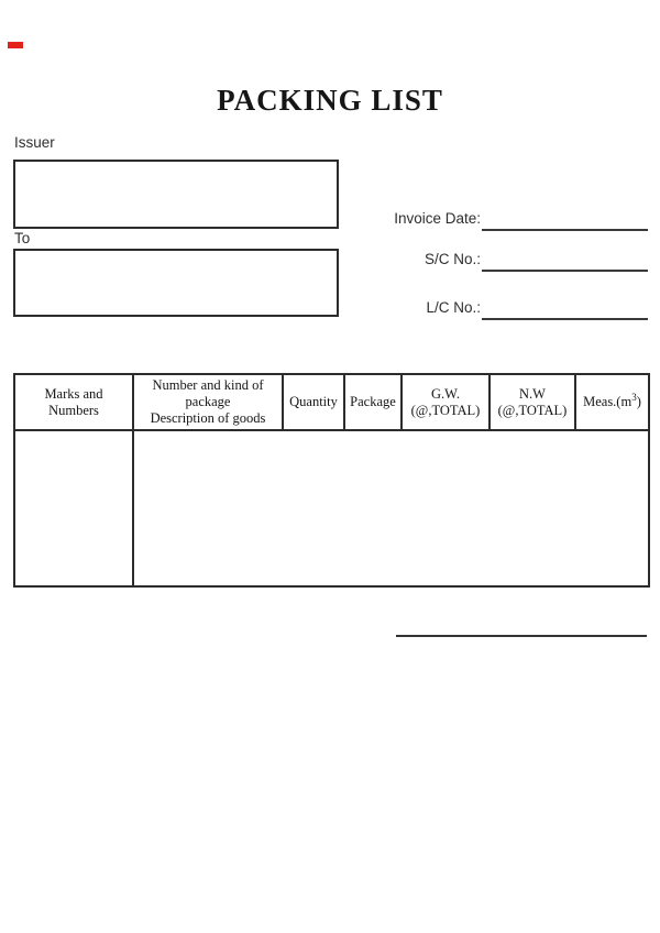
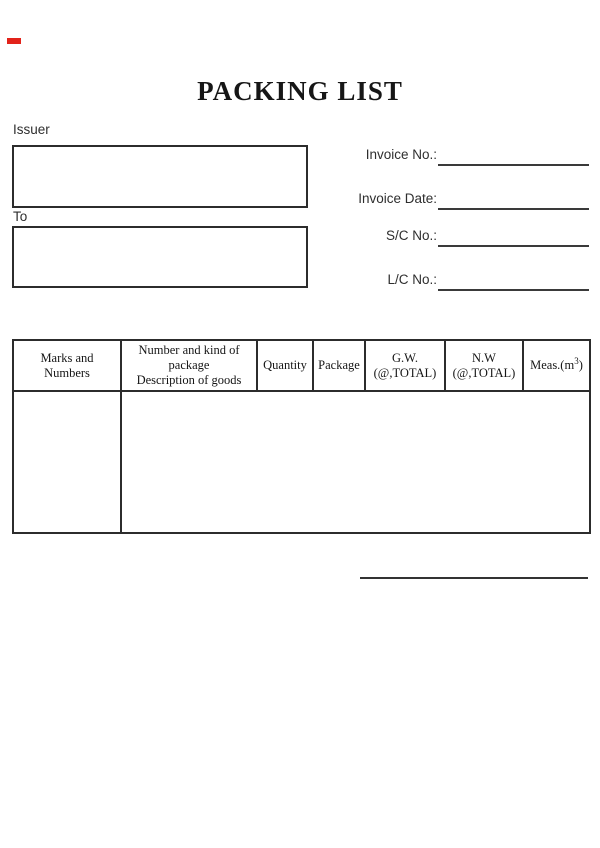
  PACKING LIST
  Issuer
  To
+ Invoice No.:
  Invoice Date:
  S/C No.:
  L/C No.:
  Marks and Numbers	Number and kind of package Description of goods	Quantity	Package	G.W. (@,TOTAL)	N.W (@,TOTAL)	Meas.(m3)
